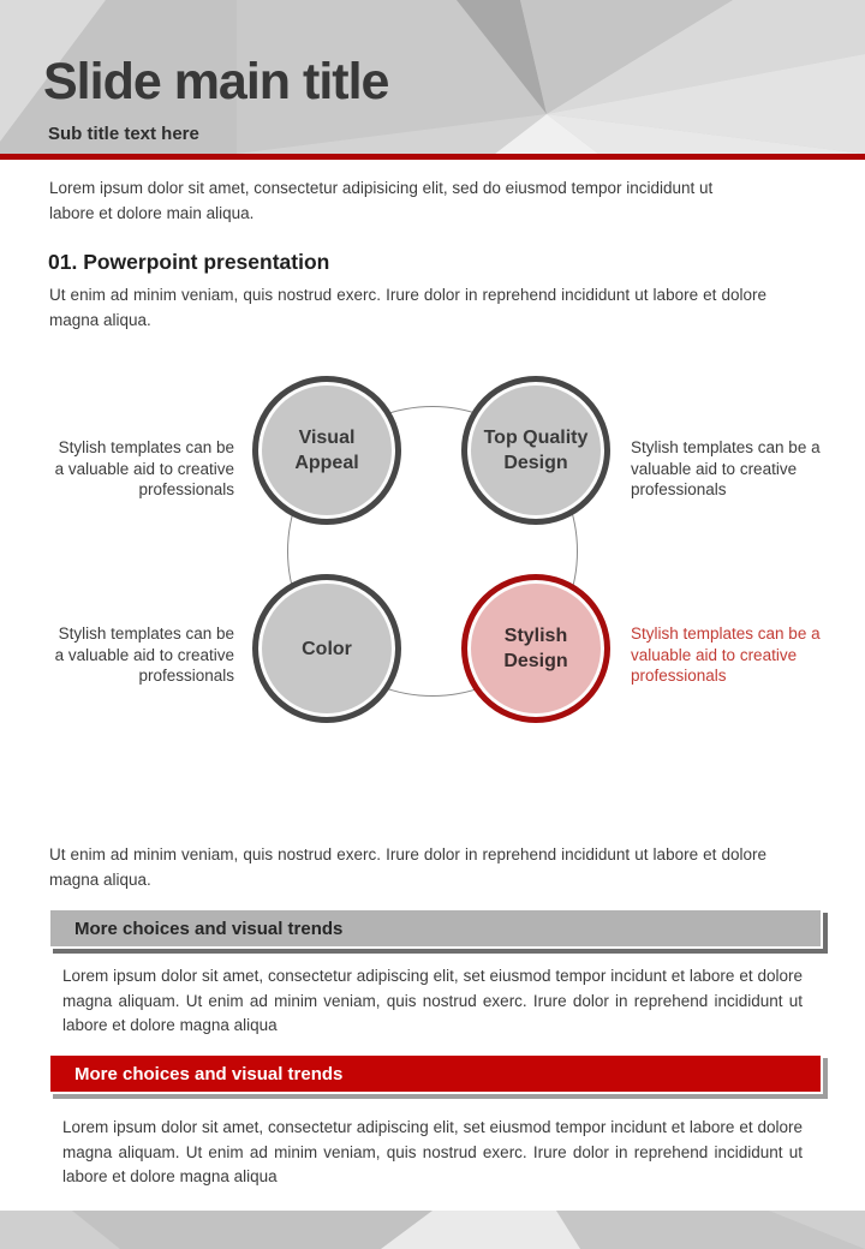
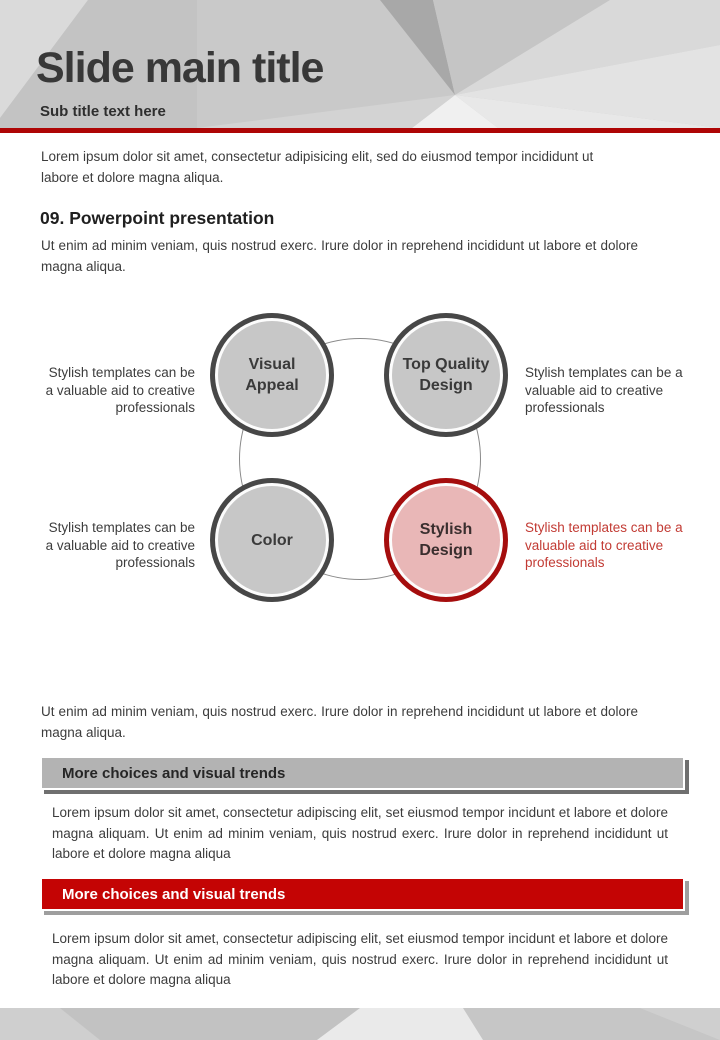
  Slide main title
  Sub title text here
- Lorem ipsum dolor sit amet, consectetur adipisicing elit, sed do eiusmod tempor incididunt ut labore et dolore main aliqua.
+ Lorem ipsum dolor sit amet, consectetur adipisicing elit, sed do eiusmod tempor incididunt ut labore et dolore magna aliqua.
- 01. Powerpoint presentation
+ 09. Powerpoint presentation
  Ut enim ad minim veniam, quis nostrud exerc. Irure dolor in reprehend incididunt ut labore et dolore magna aliqua.
  Visual Appeal
  Top Quality Design
  Color
  Stylish Design
  Stylish templates can be a valuable aid to creative professionals
  Stylish templates can be a valuable aid to creative professionals
  Stylish templates can be a valuable aid to creative professionals
  Stylish templates can be a valuable aid to creative professionals
  Ut enim ad minim veniam, quis nostrud exerc. Irure dolor in reprehend incididunt ut labore et dolore magna aliqua.
  More choices and visual trends
  Lorem ipsum dolor sit amet, consectetur adipiscing elit, set eiusmod tempor incidunt et labore et dolore magna aliquam. Ut enim ad minim veniam, quis nostrud exerc. Irure dolor in reprehend incididunt ut labore et dolore magna aliqua
  More choices and visual trends
  Lorem ipsum dolor sit amet, consectetur adipiscing elit, set eiusmod tempor incidunt et labore et dolore magna aliquam. Ut enim ad minim veniam, quis nostrud exerc. Irure dolor in reprehend incididunt ut labore et dolore magna aliqua
